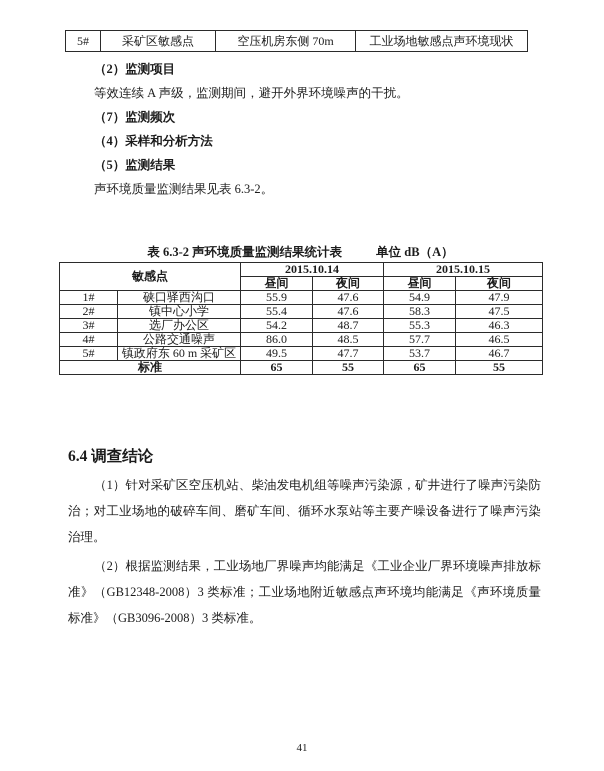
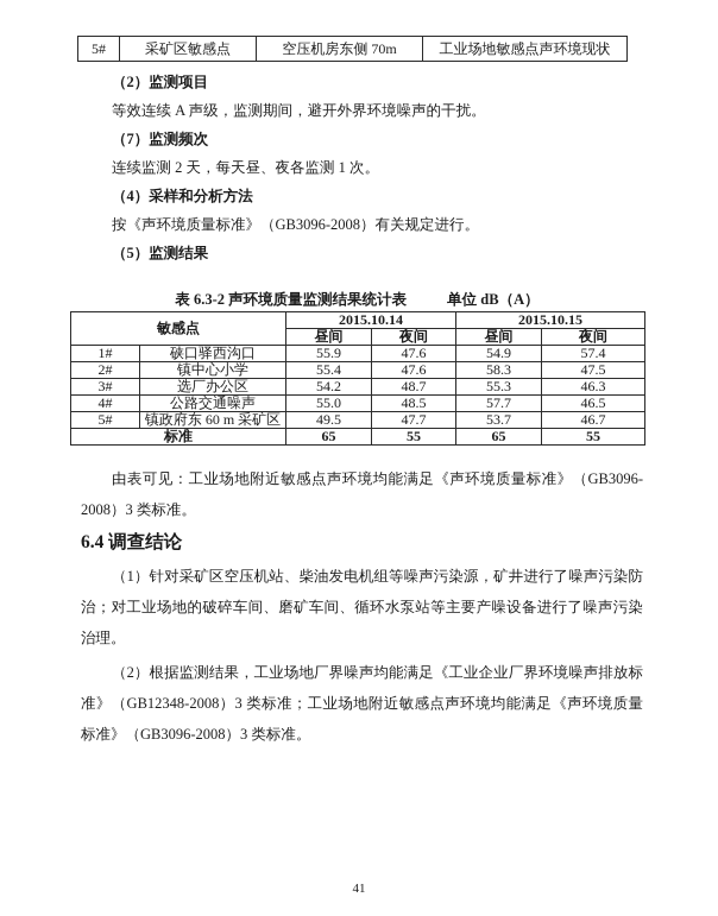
  5#	采矿区敏感点	空压机房东侧 70m	工业场地敏感点声环境现状
  （2）监测项目
  等效连续 A 声级，监测期间，避开外界环境噪声的干扰。
  （7）监测频次
+ 连续监测 2 天，每天昼、夜各监测 1 次。
  （4）采样和分析方法
+ 按《声环境质量标准》（GB3096-2008）有关规定进行。
  （5）监测结果
- 声环境质量监测结果见表 6.3-2。
  表 6.3-2 声环境质量监测结果统计表
  单位 dB（A）
  敏感点	2015.10.14	2015.10.15
  昼间	夜间	昼间	夜间
- 1#	硖口驿西沟口	55.9	47.6	54.9	47.9
+ 1#	硖口驿西沟口	55.9	47.6	54.9	57.4
  2#	镇中心小学	55.4	47.6	58.3	47.5
  3#	选厂办公区	54.2	48.7	55.3	46.3
- 4#	公路交通噪声	86.0	48.5	57.7	46.5
+ 4#	公路交通噪声	55.0	48.5	57.7	46.5
  5#	镇政府东 60 m 采矿区	49.5	47.7	53.7	46.7
  标准	65	55	65	55
+ 由表可见：工业场地附近敏感点声环境均能满足《声环境质量标准》（GB3096-2008）3 类标准。
  6.4 调查结论
  （1）针对采矿区空压机站、柴油发电机组等噪声污染源，矿井进行了噪声污染防治；对工业场地的破碎车间、磨矿车间、循环水泵站等主要产噪设备进行了噪声污染治理。
  （2）根据监测结果，工业场地厂界噪声均能满足《工业企业厂界环境噪声排放标准》（GB12348-2008）3 类标准；工业场地附近敏感点声环境均能满足《声环境质量标准》（GB3096-2008）3 类标准。
  41
